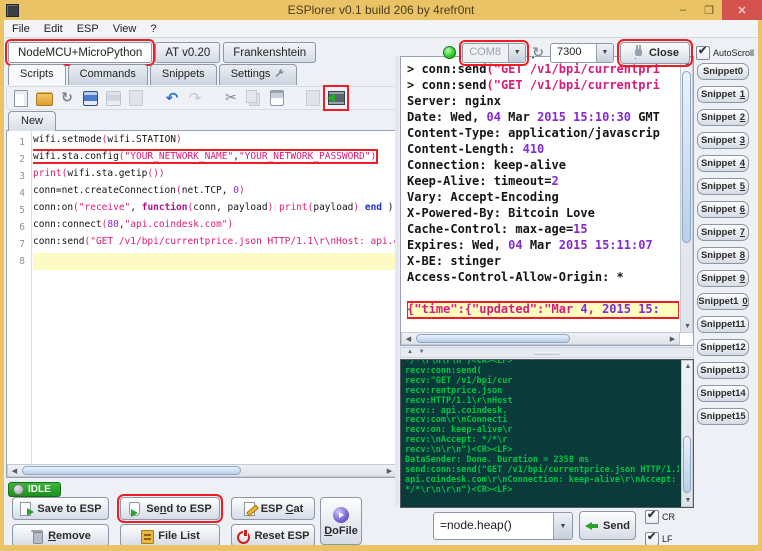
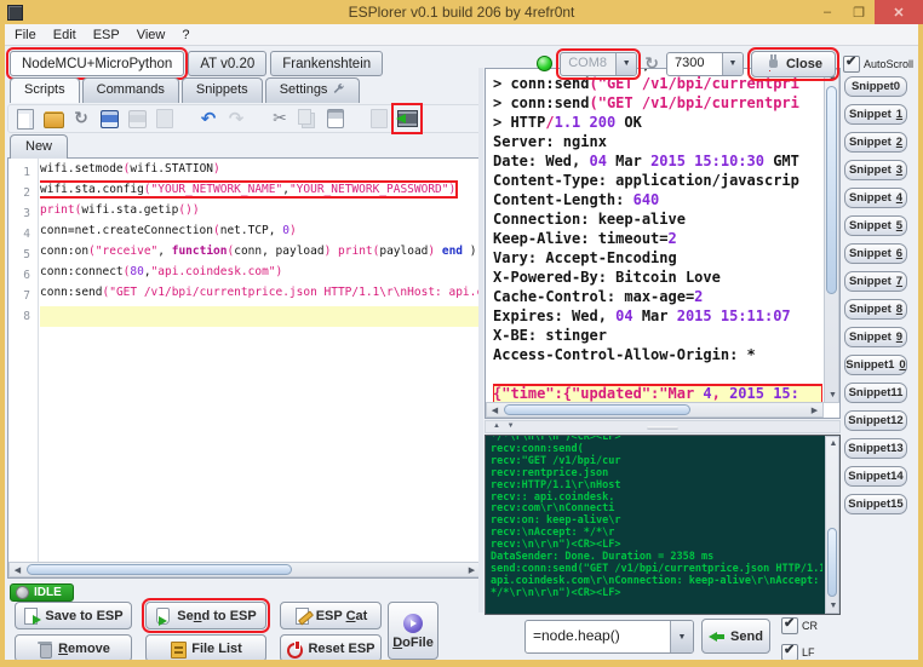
  ESPlorer v0.1 build 206 by 4refr0nt
  –
  ❐
  ✕
  File
  Edit
  ESP
  View
  ?
  NodeMCU+MicroPython
  AT v0.20
  Frankenshtein
  COM8
  ↻
  7300
  Close
  AutoScroll
  Scripts
  Commands
  Snippets
  Settings
  New
  1
  2
  3
  4
  5
  6
  7
  8
  wifi.setmode(wifi.STATION)
  wifi.sta.config("YOUR_NETWORK_NAME","YOUR_NETWORK_PASSWORD")
  print(wifi.sta.getip())
  conn=net.createConnection(net.TCP, 0)
  conn:on("receive", function(conn, payload) print(payload) end )
  conn:connect(80,"api.coindesk.com")
  conn:send("GET /v1/bpi/currentprice.json HTTP/1.1\r\nHost: api.
  IDLE
  Save to ESP
  Send to ESP
  ESP Cat
  Remove
  File List
  Reset ESP
  DoFile
  > conn:send("GET /v1/bpi/currentpri
  > conn:send("GET /v1/bpi/currentpri
+ > HTTP/1.1 200 OK
  Server: nginx
  Date: Wed, 04 Mar 2015 15:10:30 GMT
  Content-Type: application/javascrip
- Content-Length: 410
+ Content-Length: 640
  Connection: keep-alive
  Keep-Alive: timeout=2
  Vary: Accept-Encoding
  X-Powered-By: Bitcoin Love
- Cache-Control: max-age=15
+ Cache-Control: max-age=2
  Expires: Wed, 04 Mar 2015 15:11:07
  X-BE: stinger
  Access-Control-Allow-Origin: *
  {"time":{"updated":"Mar 4, 2015 15:
  */*\r\n\r\n")<CR><LF>
  recv:conn:send(
  recv:"GET /v1/bpi/cur
  recv:rentprice.json
  recv:HTTP/1.1\r\nHost
  recv:: api.coindesk.
  recv:com\r\nConnecti
  recv:on: keep-alive\r
  recv:\nAccept: */*\r
  recv:\n\r\n")<CR><LF>
  DataSender: Done. Duration = 2358 ms
  send:conn:send("GET /v1/bpi/currentprice.json HTTP/1.1
  api.coindesk.com\r\nConnection: keep-alive\r\nAccept:
  */*\r\n\r\n")<CR><LF>
  =node.heap()
  Send
  CR
  LF
  Snippet0Snippet
  1
  Snippet
  2
  Snippet
  3
  Snippet
  4
  Snippet
  5
  Snippet
  6
  Snippet
  7
  Snippet
  8
  Snippet
  9
  Snippet1
  0
  Snippet11Snippet12Snippet13Snippet14Snippet15
